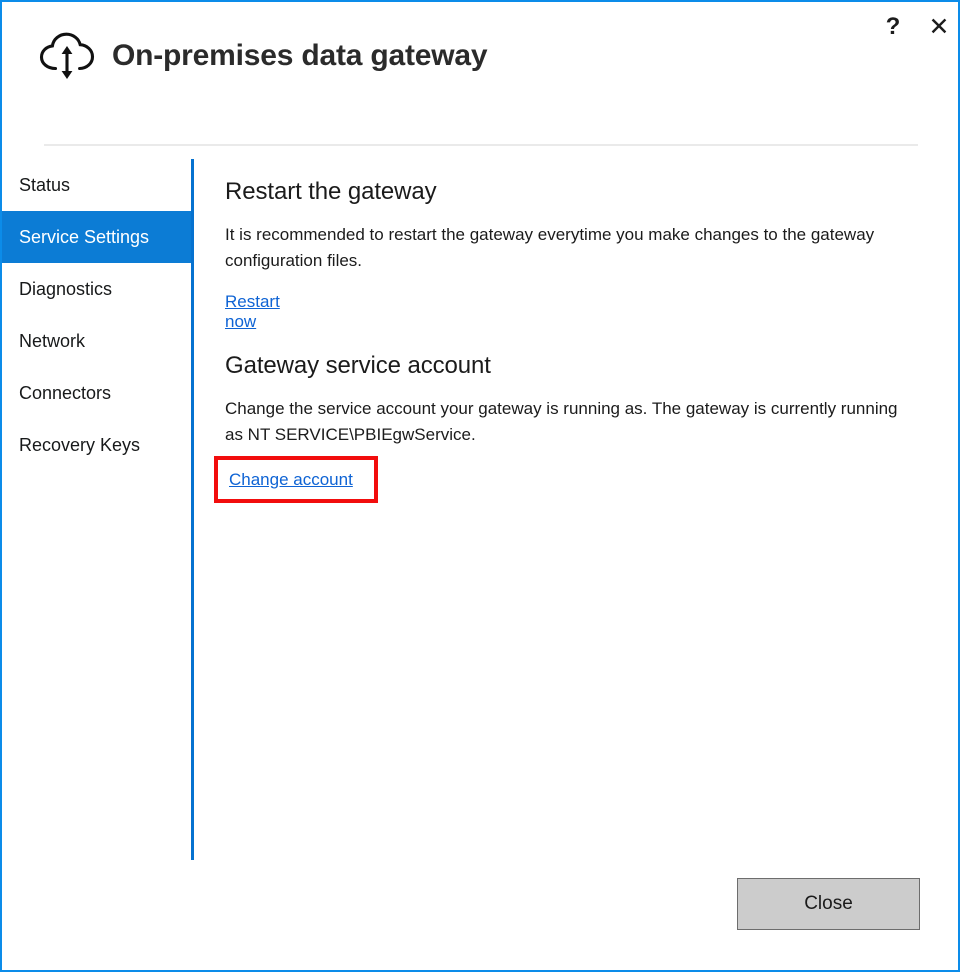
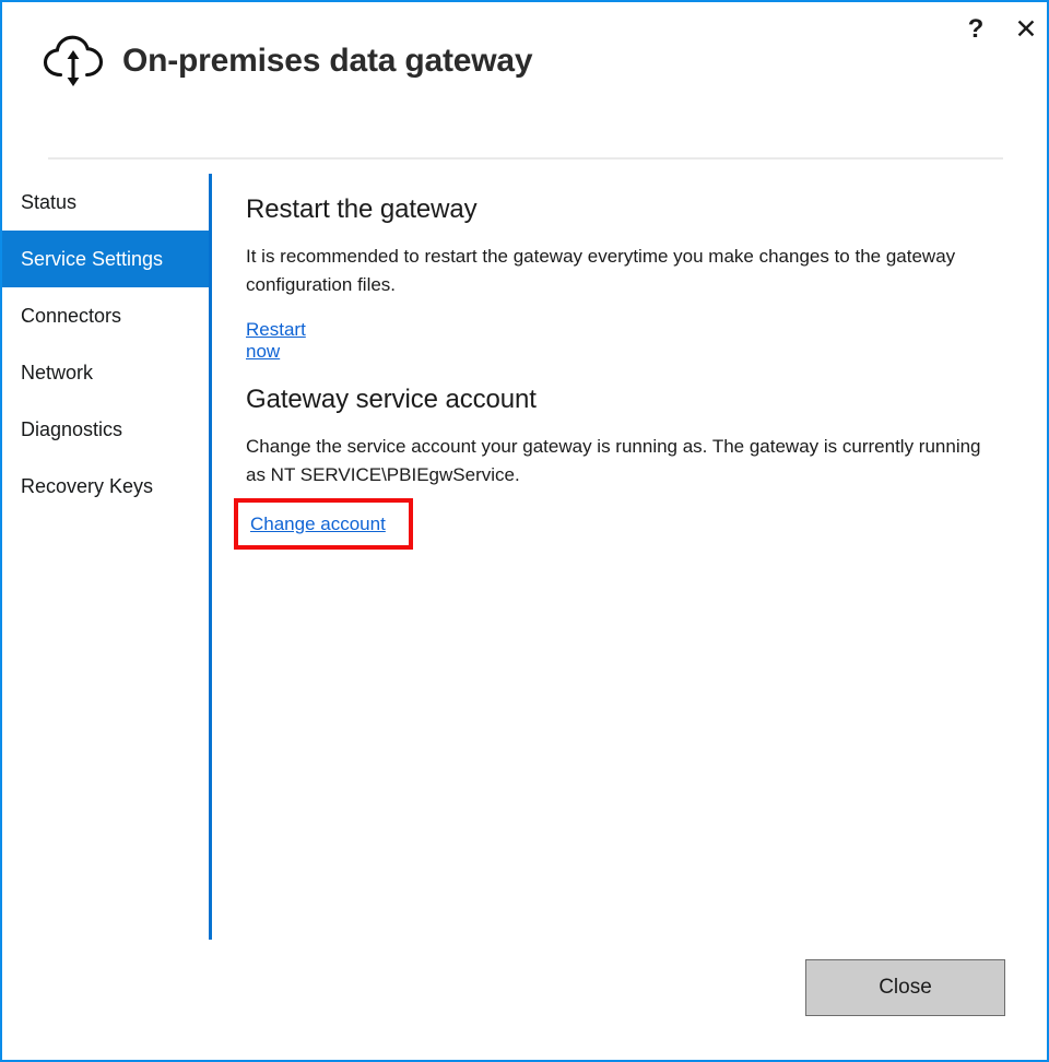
  On-premises data gateway
  ?
  ✕
  Status
  Service Settings
- Diagnostics
+ Connectors
  Network
- Connectors
+ Diagnostics
  Recovery Keys
  Restart the gateway
  It is recommended to restart the gateway everytime you make changes to the gateway configuration files.
  Restart now
  Gateway service account
  Change the service account your gateway is running as. The gateway is currently running as NT SERVICE\PBIEgwService.
  Change account
  Close
